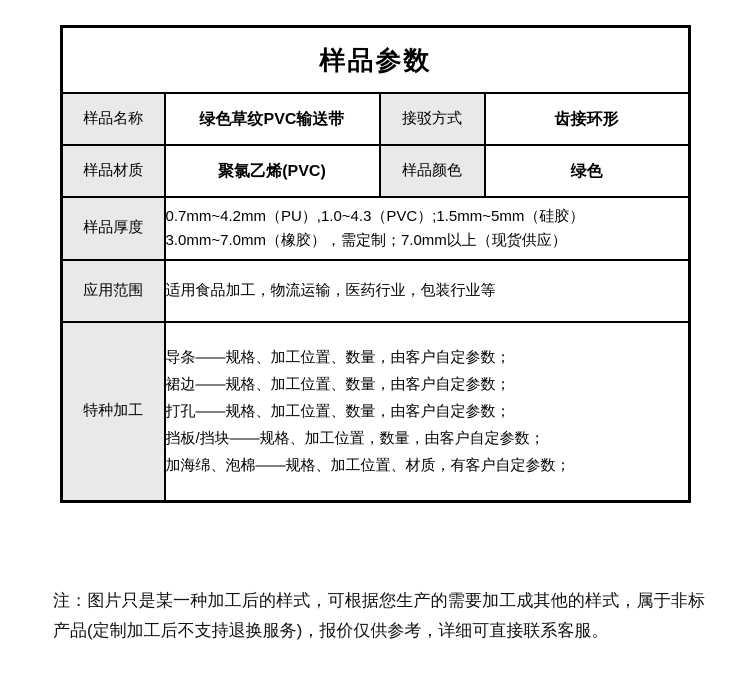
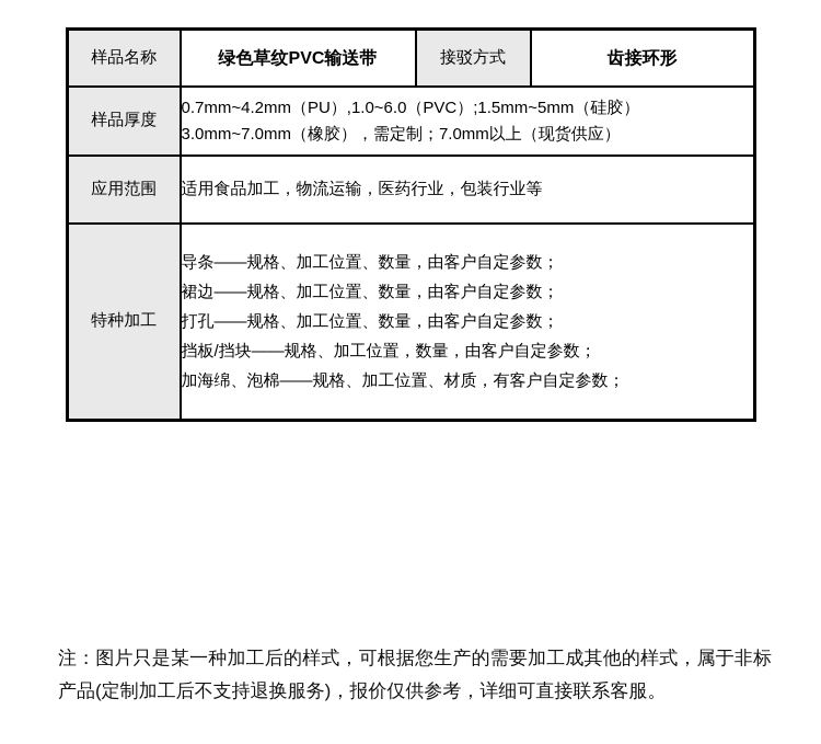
- 样品参数
  样品名称	绿色草纹PVC输送带	接驳方式	齿接环形
- 样品材质	聚氯乙烯(PVC)	样品颜色	绿色
- 样品厚度	0.7mm~4.2mm（PU）,1.0~4.3（PVC）;1.5mm~5mm（硅胶） 3.0mm~7.0mm（橡胶），需定制；7.0mm以上（现货供应）
+ 样品厚度	0.7mm~4.2mm（PU）,1.0~6.0（PVC）;1.5mm~5mm（硅胶） 3.0mm~7.0mm（橡胶），需定制；7.0mm以上（现货供应）
  应用范围	适用食品加工，物流运输，医药行业，包装行业等
  特种加工	导条——规格、加工位置、数量，由客户自定参数； 裙边——规格、加工位置、数量，由客户自定参数； 打孔——规格、加工位置、数量，由客户自定参数； 挡板/挡块——规格、加工位置，数量，由客户自定参数； 加海绵、泡棉——规格、加工位置、材质，有客户自定参数；
  注：图片只是某一种加工后的样式，可根据您生产的需要加工成其他的样式，属于非标产品(定制加工后不支持退换服务)，报价仅供参考，详细可直接联系客服。
